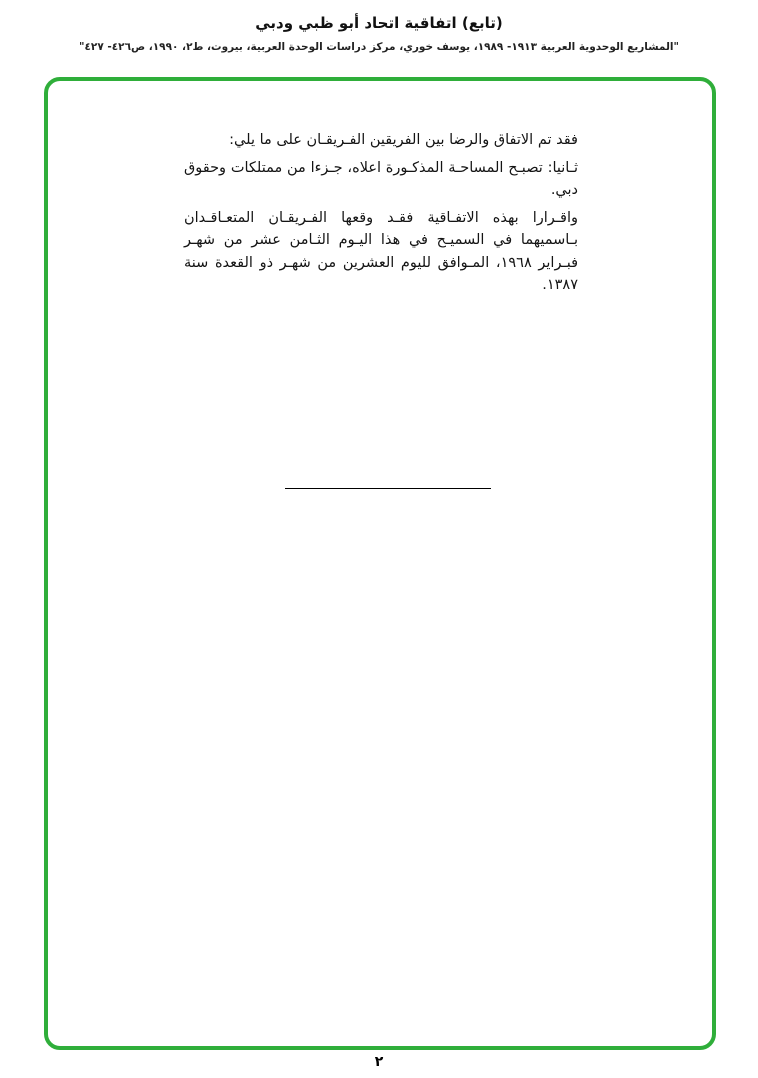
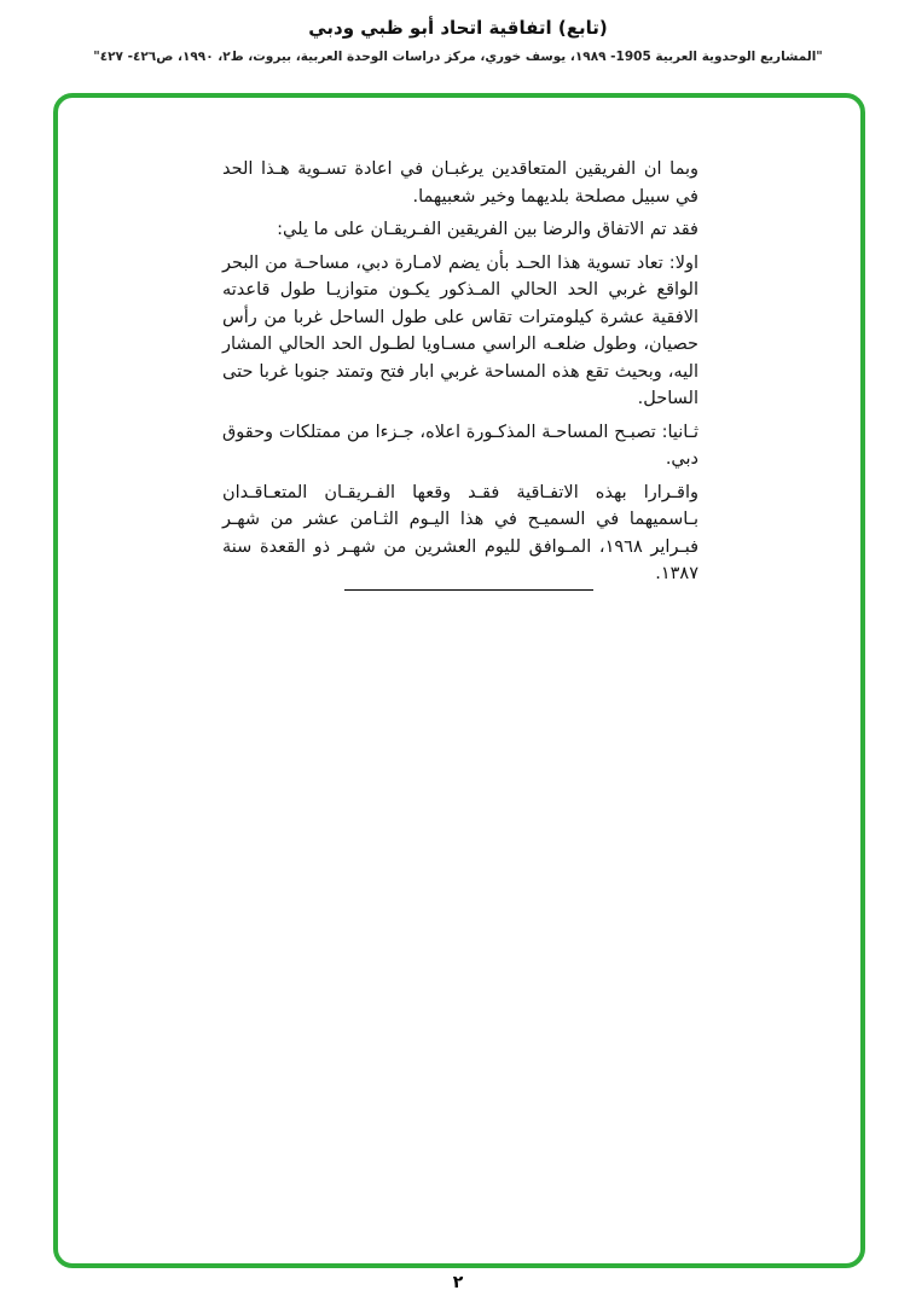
  (تابع) اتفاقية اتحاد أبو ظبي ودبي
- "المشاريع الوحدوية العربية ١٩١٣- ١٩٨٩، يوسف خوري، مركز دراسات الوحدة العربية، بيروت، ط٢، ١٩٩٠، ص٤٢٦- ٤٢٧"
+ "المشاريع الوحدوية العربية 1905- ١٩٨٩، يوسف خوري، مركز دراسات الوحدة العربية، بيروت، ط٢، ١٩٩٠، ص٤٢٦- ٤٢٧"
+ وبما ان الفريقين المتعاقدين يرغبـان في اعادة تسـوية هـذا الحد في سبيل مصلحة بلديهما وخير شعبيهما.
  فقد تم الاتفاق والرضا بين الفريقين الفـريقـان على ما يلي:
+ اولا: تعاد تسوية هذا الحـد بأن يضم لامـارة دبي، مساحـة من البحر الواقع غربي الحد الحالي المـذكور يكـون متوازيـا طول قاعدته الافقية عشرة كيلومترات تقاس على طول الساحل غربا من رأس حصيان، وطول ضلعـه الراسي مسـاويا لطـول الحد الحالي المشار اليه، وبحيث تقع هذه المساحة غربي ابار فتح وتمتد جنوبا غربا حتى الساحل.
  ثـانيا: تصبـح المساحـة المذكـورة اعلاه، جـزءا من ممتلكات وحقوق دبي.
  واقـرارا بهذه الاتفـاقية فقـد وقعها الفـريقـان المتعـاقـدان بـاسميهما في السميـح في هذا اليـوم الثـامن عشر من شهـر فبـراير ١٩٦٨، المـوافق لليوم العشرين من شهـر ذو القعدة سنة ١٣٨٧.
  ٢
